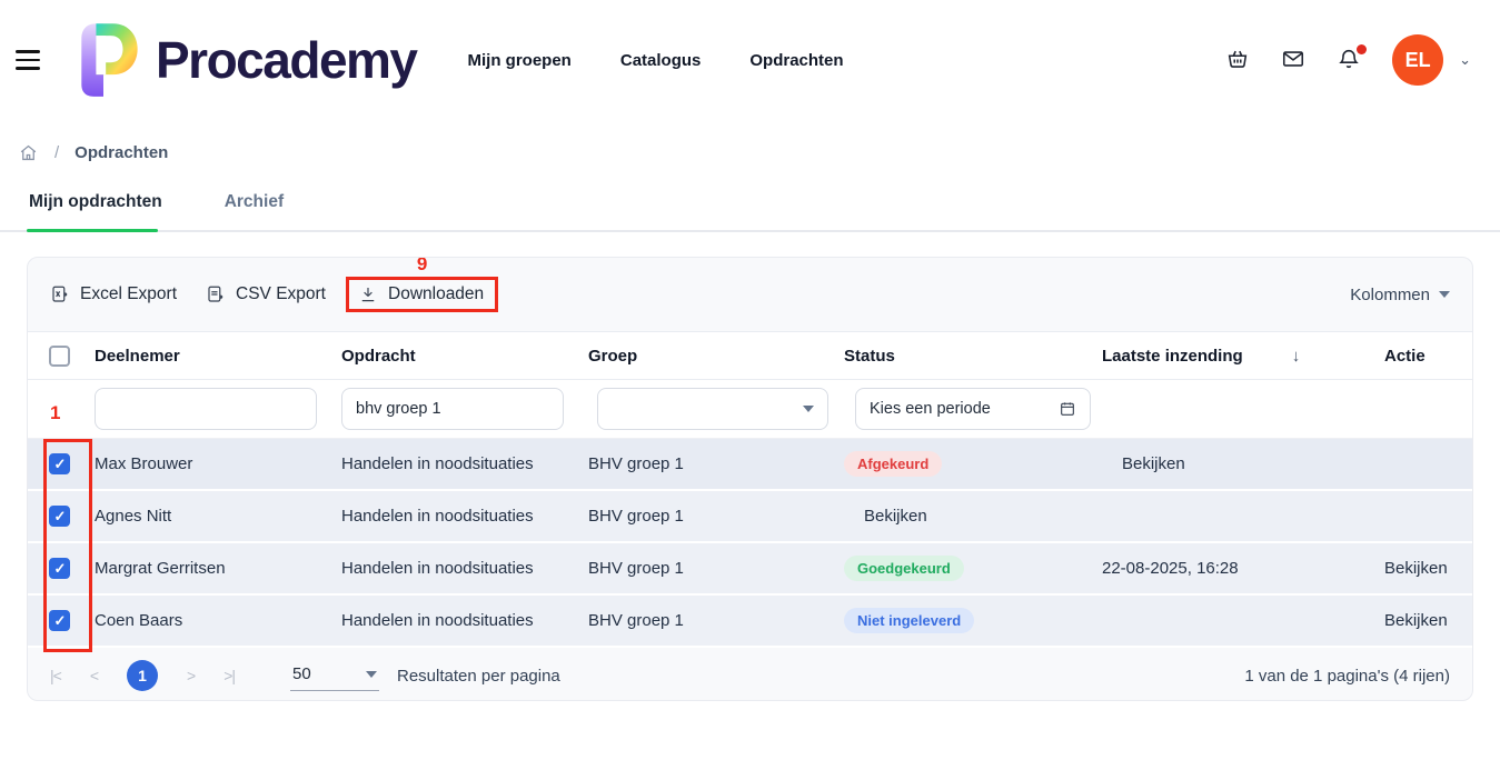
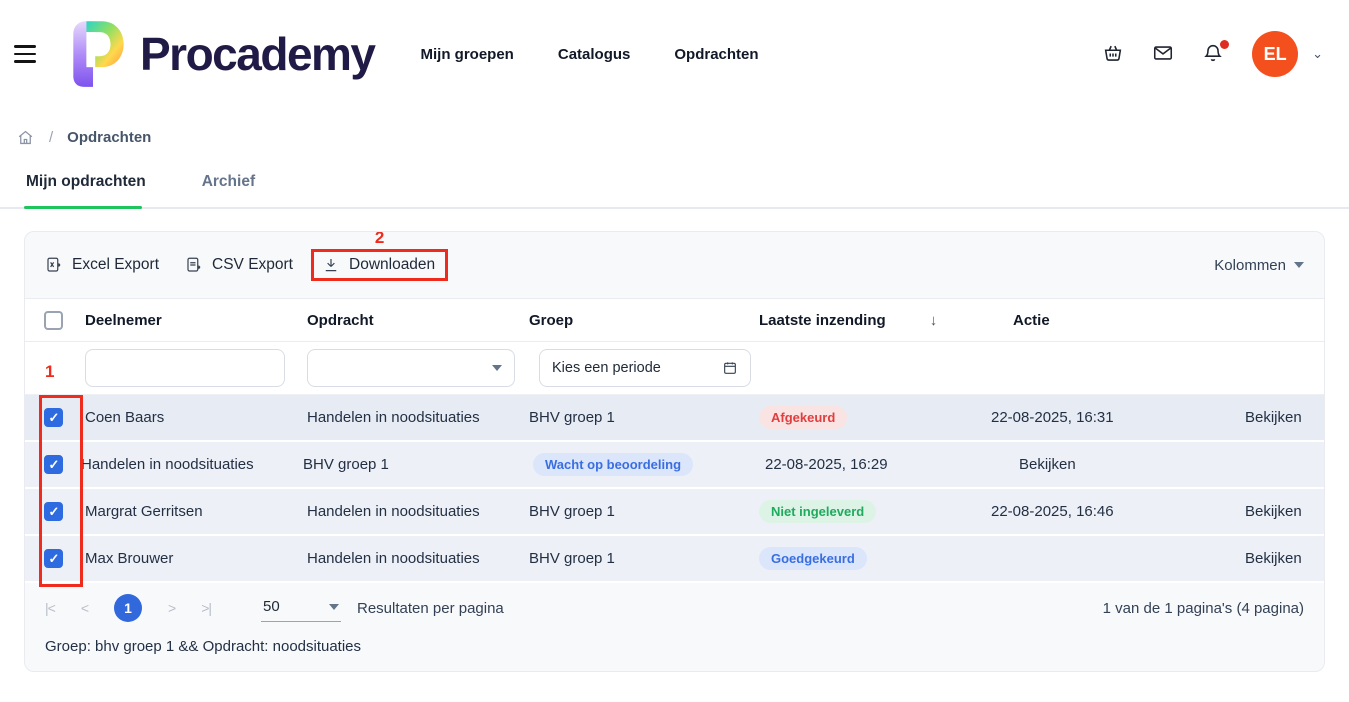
  Procademy
  Mijn groepen
  Catalogus
  Opdrachten
  EL
  ⌄
  /
  Opdrachten
  Mijn opdrachten
  Archief
  Excel Export
  CSV Export
- 9
+ 2
  Downloaden
  Kolommen
  Deelnemer
  Opdracht
  Groep
- Status
  Laatste inzending
  ↓
  Actie
- bhv groep 1
  Kies een periode
- Max Brouwer
+ Coen Baars
  Handelen in noodsituaties
  BHV groep 1
  Afgekeurd
+ 22-08-2025, 16:31
  Bekijken
- Agnes Nitt
  Handelen in noodsituaties
  BHV groep 1
+ Wacht op beoordeling
+ 22-08-2025, 16:29
  Bekijken
  Margrat Gerritsen
  Handelen in noodsituaties
  BHV groep 1
- Goedgekeurd
+ Niet ingeleverd
- 22-08-2025, 16:28
+ 22-08-2025, 16:46
  Bekijken
- Coen Baars
+ Max Brouwer
  Handelen in noodsituaties
  BHV groep 1
- Niet ingeleverd
+ Goedgekeurd
  Bekijken
  1
  |<
  <
  1
  >
  >|
  50
  Resultaten per pagina
- 1 van de 1 pagina's (4 rijen)
+ 1 van de 1 pagina's (4 pagina)
+ Groep: bhv groep 1 && Opdracht: noodsituaties
